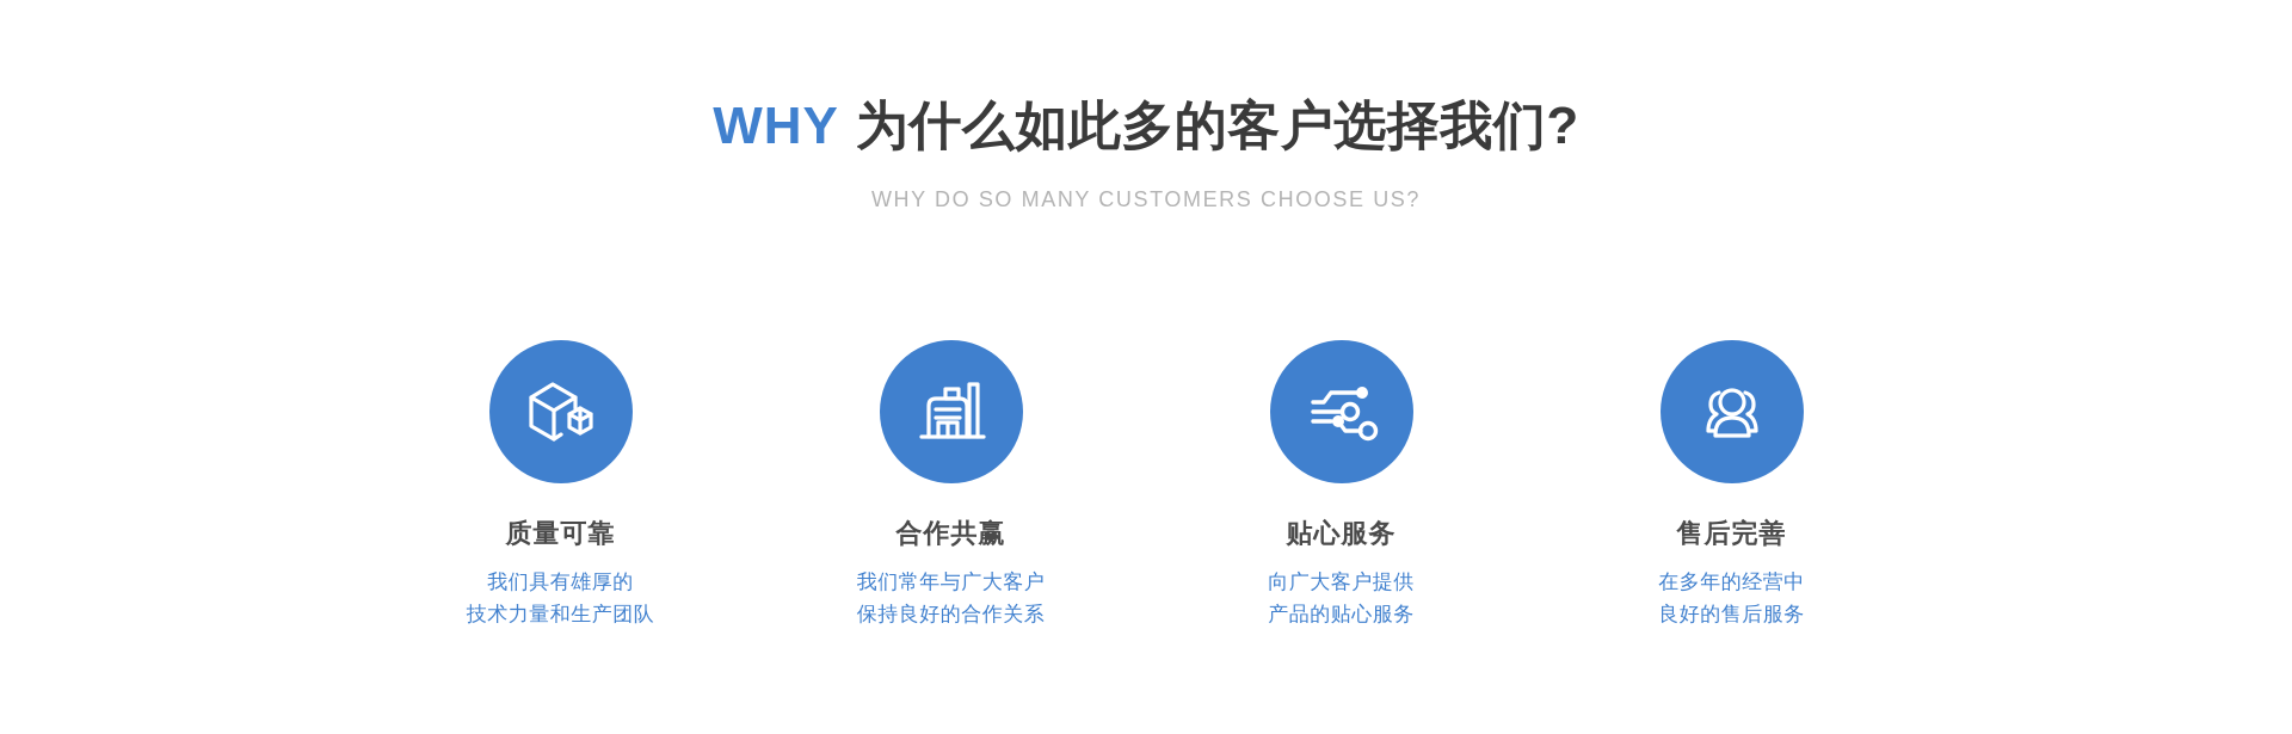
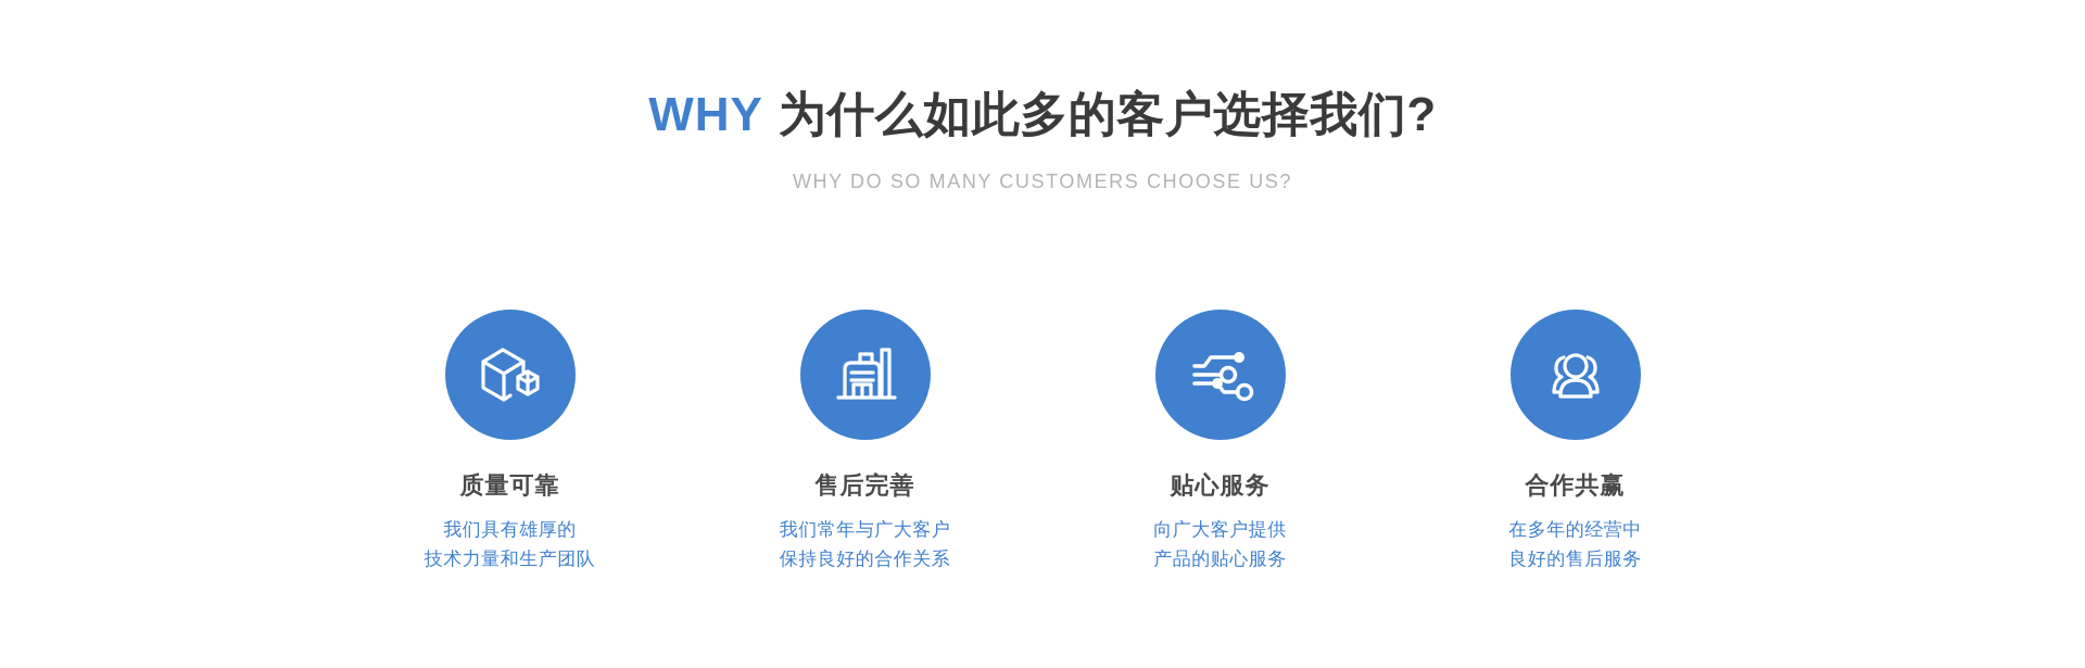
  WHY 为什么如此多的客户选择我们?
  WHY DO SO MANY CUSTOMERS CHOOSE US?
  质量可靠
  我们具有雄厚的
  技术力量和生产团队
- 合作共赢
+ 售后完善
  我们常年与广大客户
  保持良好的合作关系
  贴心服务
  向广大客户提供
  产品的贴心服务
- 售后完善
+ 合作共赢
  在多年的经营中
  良好的售后服务
